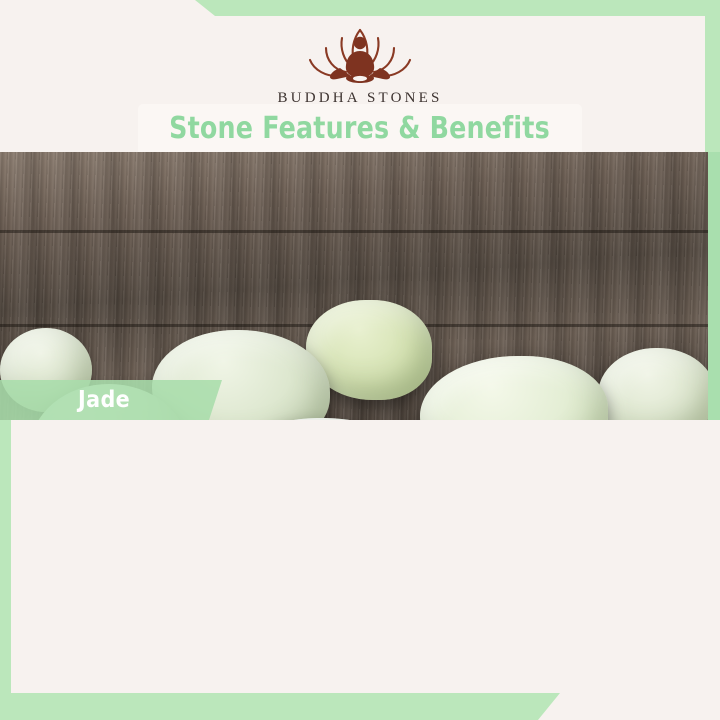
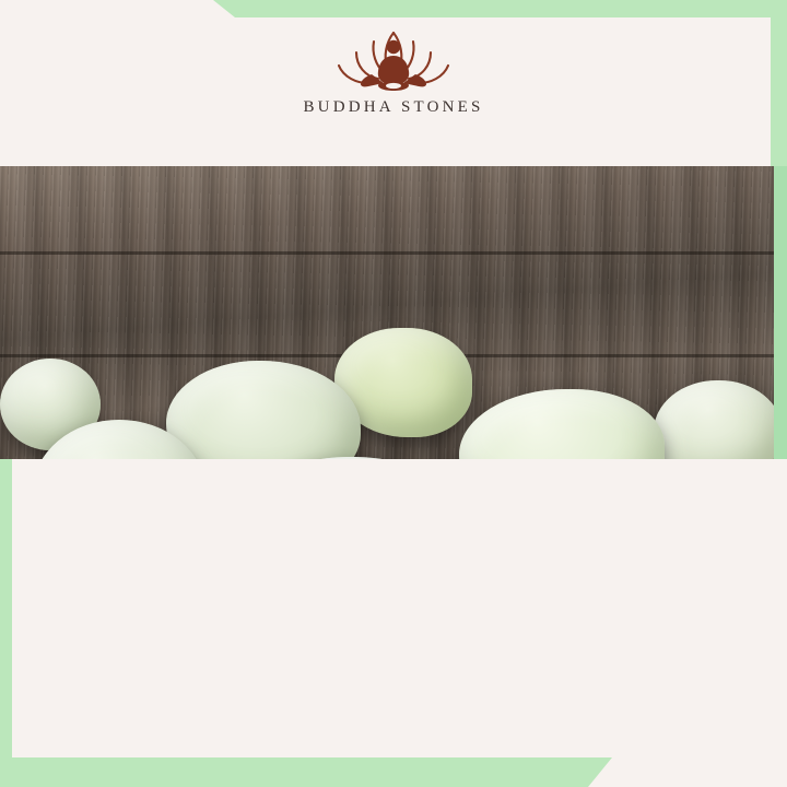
  BUDDHA STONES
- Stone Features & Benefits
- Jade
